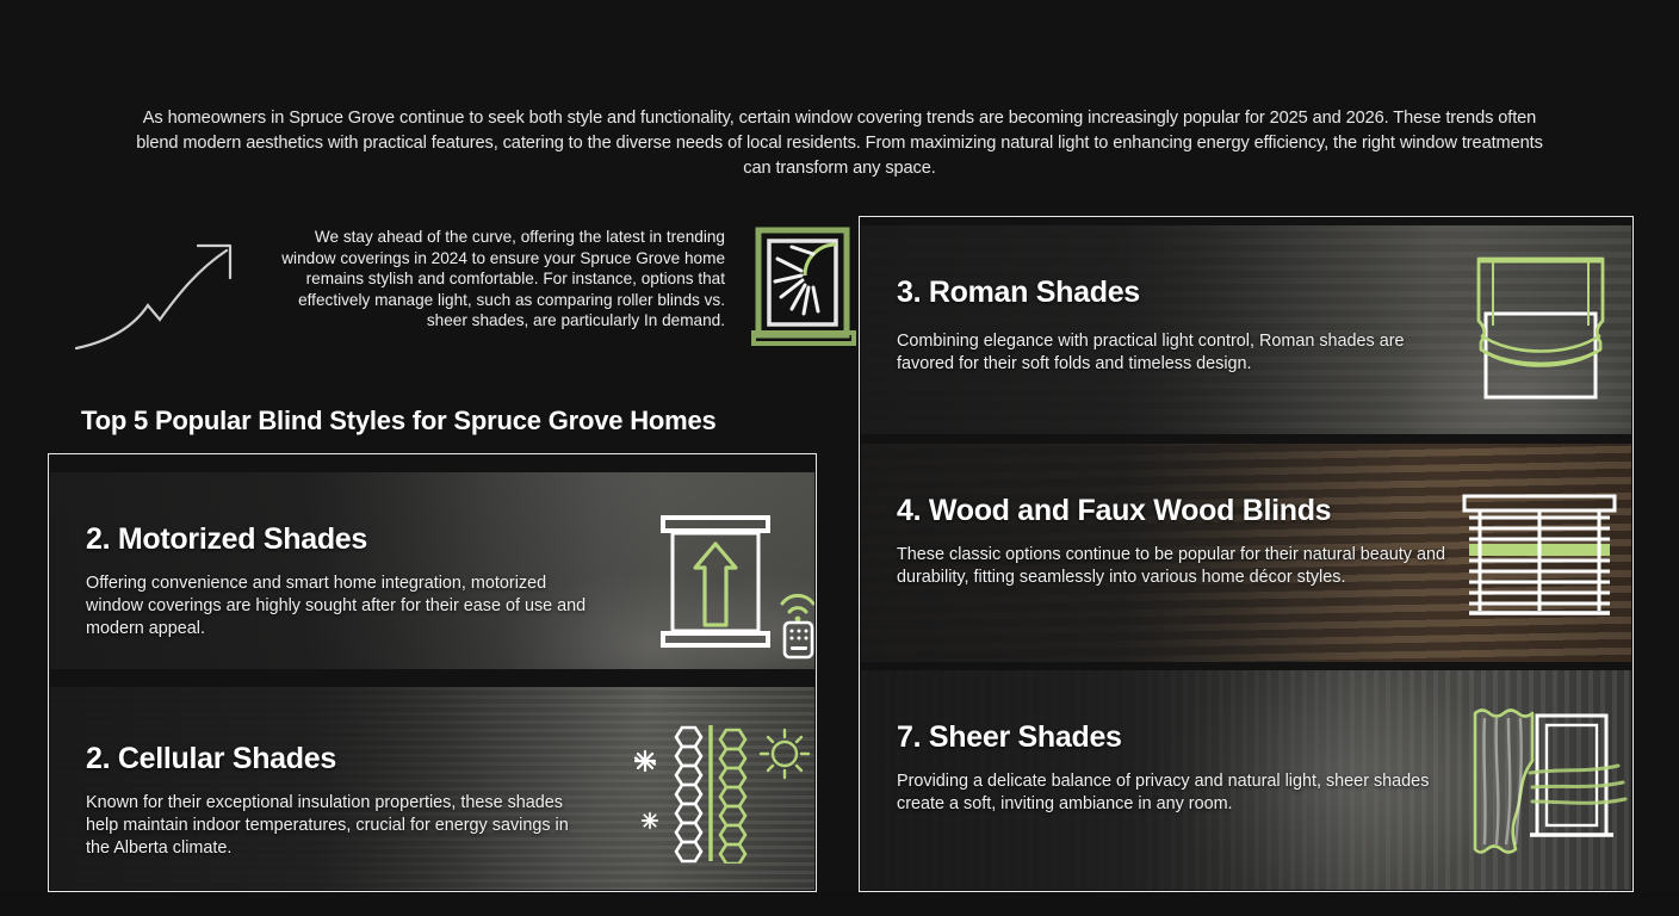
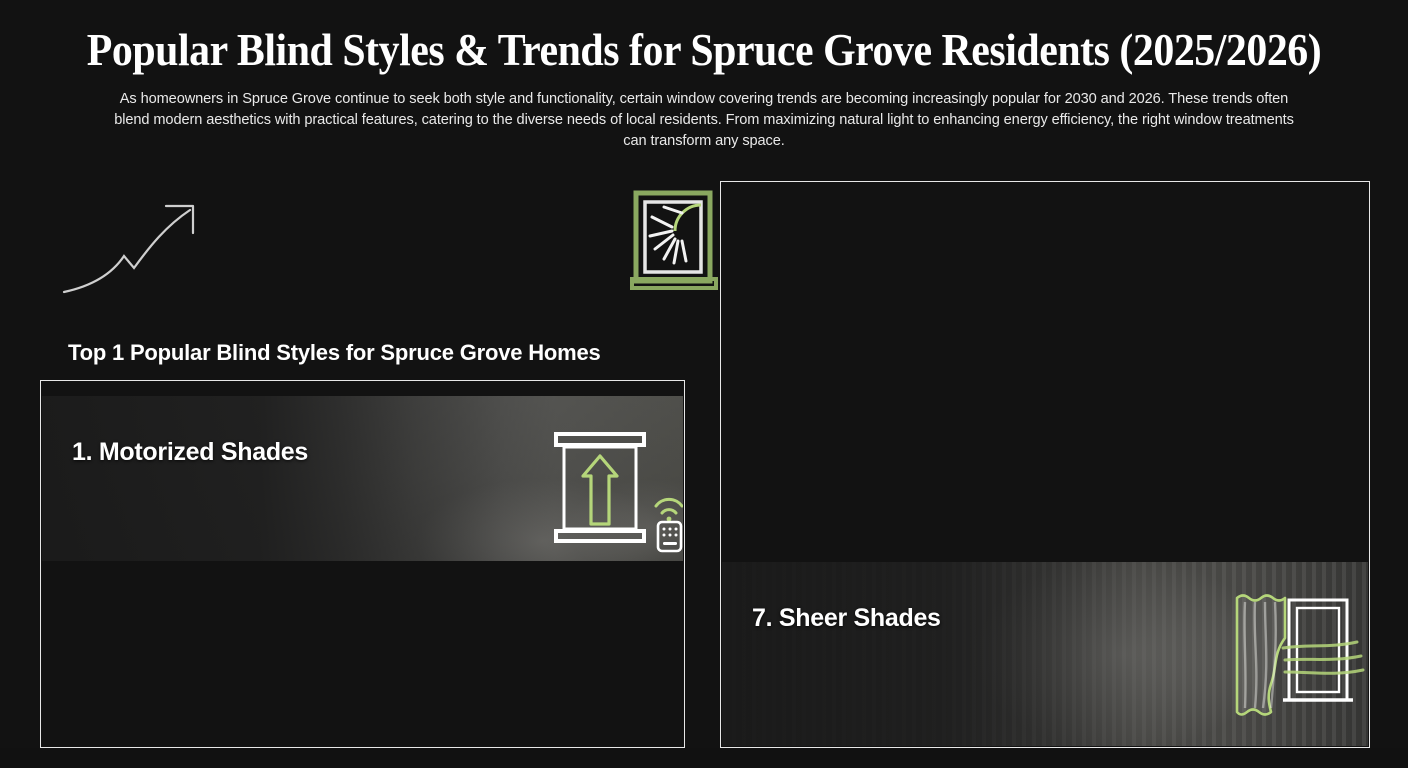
+ Popular Blind Styles & Trends for Spruce Grove Residents (2025/2026)
- As homeowners in Spruce Grove continue to seek both style and functionality, certain window covering trends are becoming increasingly popular for 2025 and 2026. These trends often blend modern aesthetics with practical features, catering to the diverse needs of local residents. From maximizing natural light to enhancing energy efficiency, the right window treatments can transform any space.
+ As homeowners in Spruce Grove continue to seek both style and functionality, certain window covering trends are becoming increasingly popular for 2030 and 2026. These trends often blend modern aesthetics with practical features, catering to the diverse needs of local residents. From maximizing natural light to enhancing energy efficiency, the right window treatments can transform any space.
- We stay ahead of the curve, offering the latest in trending window coverings in 2024 to ensure your Spruce Grove home remains stylish and comfortable. For instance, options that effectively manage light, such as comparing roller blinds vs. sheer shades, are particularly In demand.
- Top 5 Popular Blind Styles for Spruce Grove Homes
+ Top 1 Popular Blind Styles for Spruce Grove Homes
- 2. Motorized Shades
+ 1. Motorized Shades
- Offering convenience and smart home integration, motorized window coverings are highly sought after for their ease of use and modern appeal.
- 2. Cellular Shades
- Known for their exceptional insulation properties, these shades help maintain indoor temperatures, crucial for energy savings in the Alberta climate.
- 3. Roman Shades
- Combining elegance with practical light control, Roman shades are favored for their soft folds and timeless design.
- 4. Wood and Faux Wood Blinds
- These classic options continue to be popular for their natural beauty and durability, fitting seamlessly into various home décor styles.
  7. Sheer Shades
- Providing a delicate balance of privacy and natural light, sheer shades create a soft, inviting ambiance in any room.
